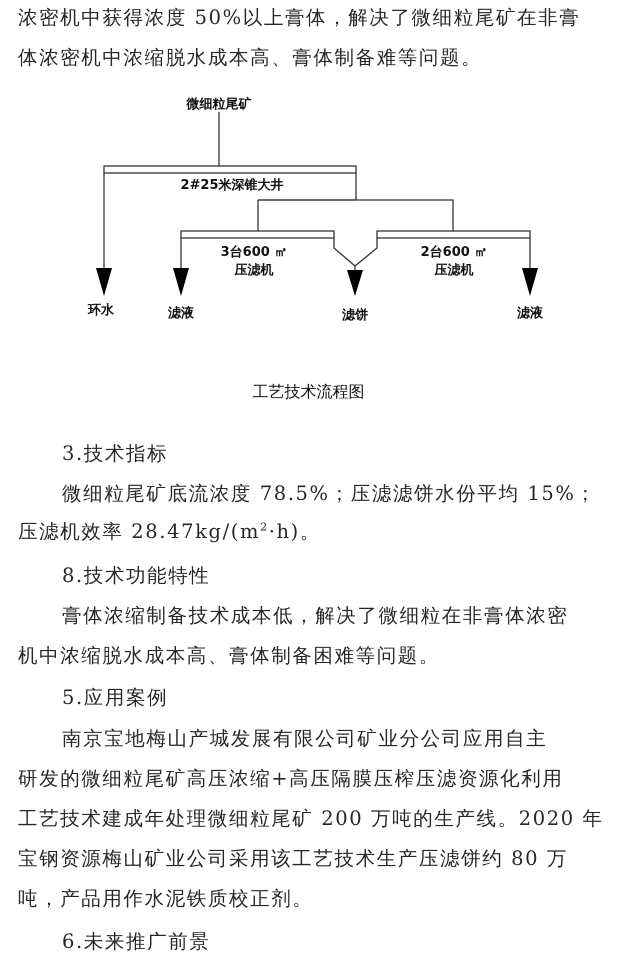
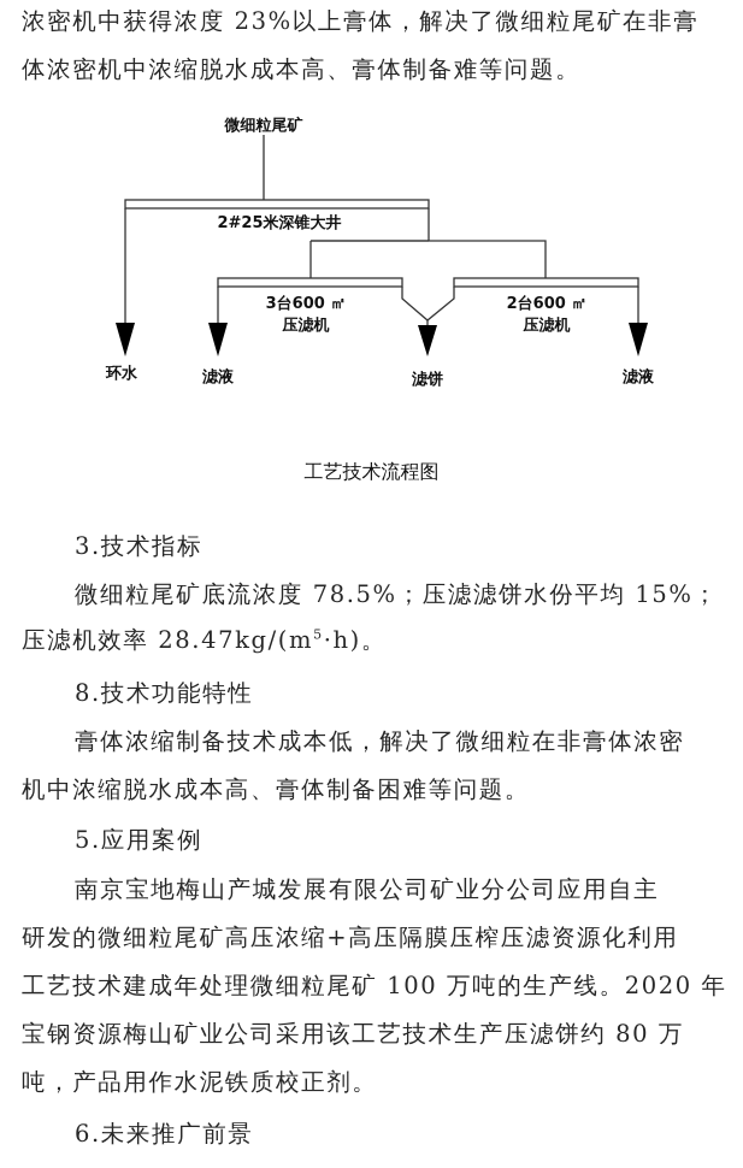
- 浓密机中获得浓度 50%以上膏体，解决了微细粒尾矿在非膏
+ 浓密机中获得浓度 23%以上膏体，解决了微细粒尾矿在非膏
  体浓密机中浓缩脱水成本高、膏体制备难等问题。
  微细粒尾矿
  2#25米深锥大井
  3台600 ㎡
  压滤机
  2台600 ㎡
  压滤机
  环水
  滤液
  滤饼
  滤液
  工艺技术流程图
  3.技术指标
  微细粒尾矿底流浓度 78.5%；压滤滤饼水份平均 15%；
- 压滤机效率 28.47kg/(m2·h)。
+ 压滤机效率 28.47kg/(m5·h)。
  8.技术功能特性
  膏体浓缩制备技术成本低，解决了微细粒在非膏体浓密
  机中浓缩脱水成本高、膏体制备困难等问题。
  5.应用案例
  南京宝地梅山产城发展有限公司矿业分公司应用自主
  研发的微细粒尾矿高压浓缩+高压隔膜压榨压滤资源化利用
- 工艺技术建成年处理微细粒尾矿 200 万吨的生产线。2020 年
+ 工艺技术建成年处理微细粒尾矿 100 万吨的生产线。2020 年
  宝钢资源梅山矿业公司采用该工艺技术生产压滤饼约 80 万
  吨，产品用作水泥铁质校正剂。
  6.未来推广前景
